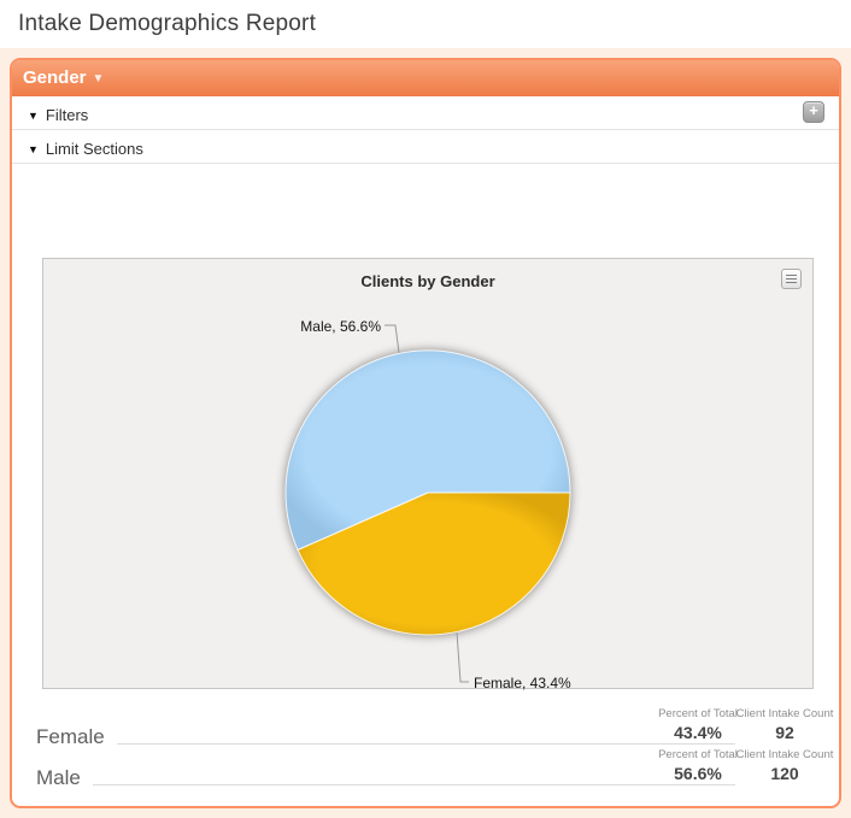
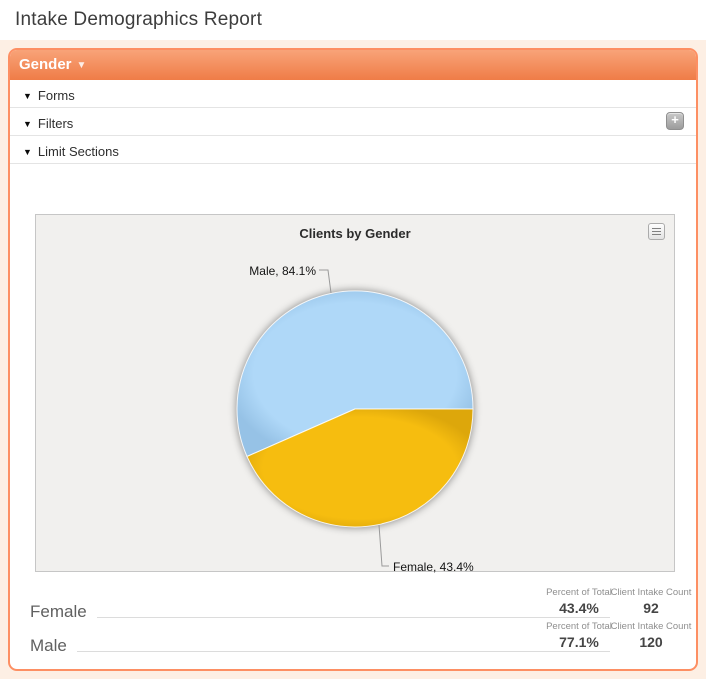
  Intake Demographics Report
  Gender ▼
+ ▼ Forms
  ▼ Filters
  +
  ▼ Limit Sections
  Clients by Gender
- Male, 56.6%
+ Male, 84.1%
  Female, 43.4%
  Female
  Percent of Total
  43.4%
  Client Intake Count
  92
  Male
  Percent of Total
- 56.6%
+ 77.1%
  Client Intake Count
  120
